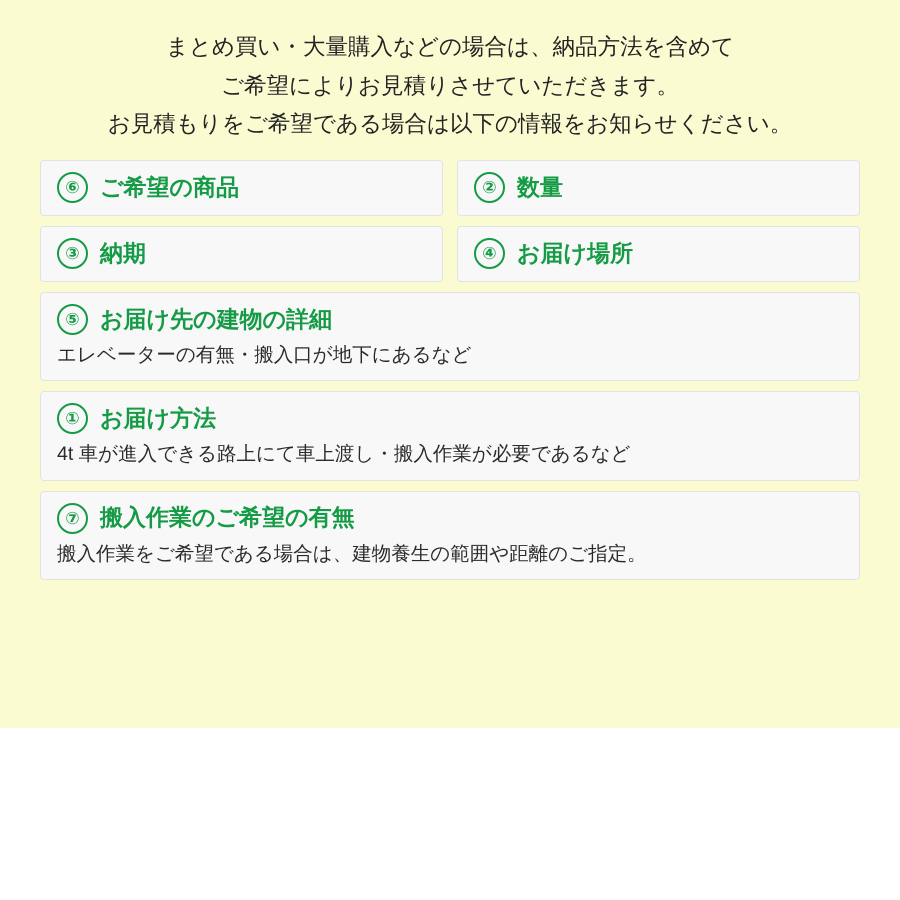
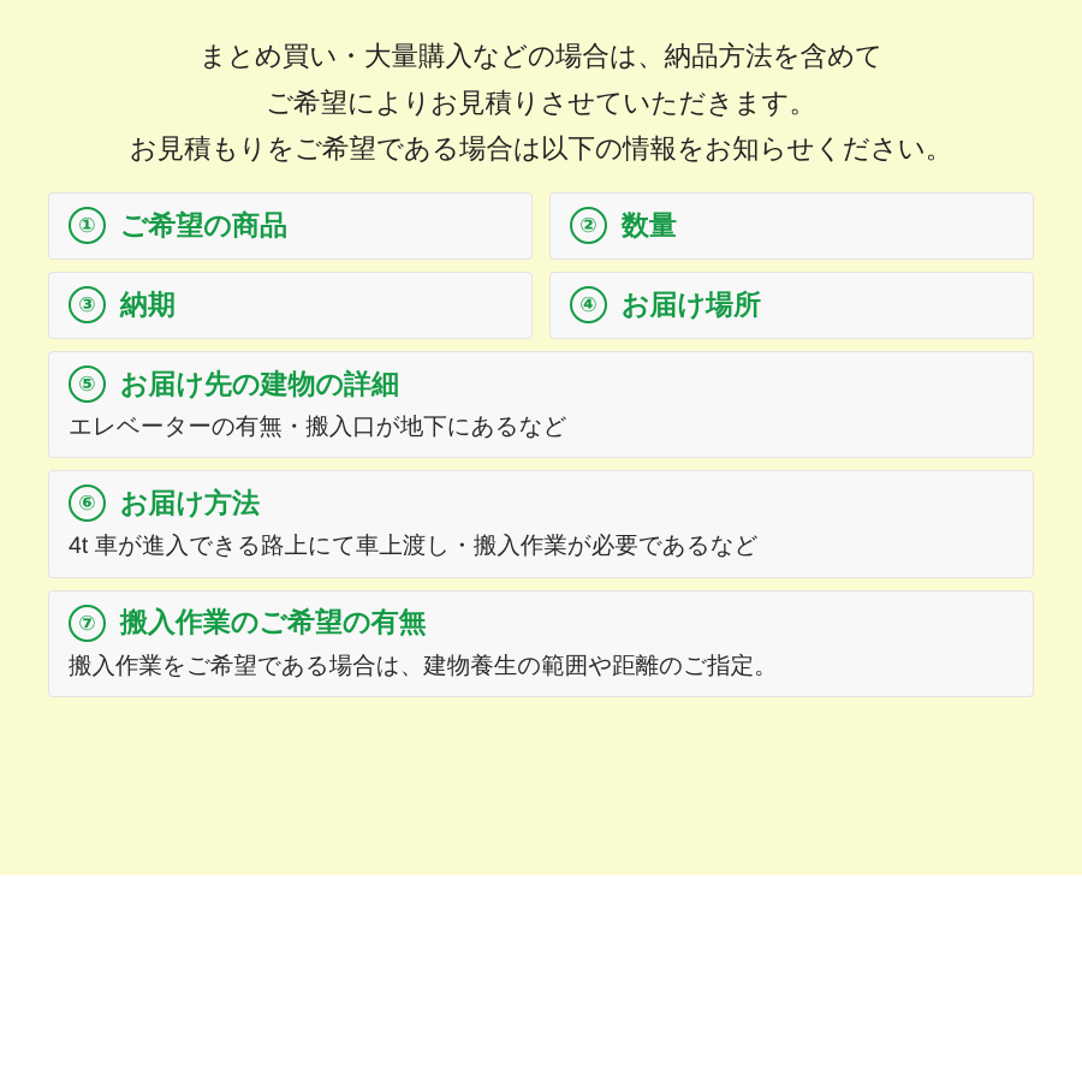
  まとめ買い・大量購入などの場合は、納品方法を含めて
  ご希望によりお見積りさせていただきます。
  お見積もりをご希望である場合は以下の情報をお知らせください。
- ⑥
+ ①
  ご希望の商品
  ②
  数量
  ③
  納期
  ④
  お届け場所
  ⑤
  お届け先の建物の詳細
  エレベーターの有無・搬入口が地下にあるなど
- ①
+ ⑥
  お届け方法
  4t 車が進入できる路上にて車上渡し・搬入作業が必要であるなど
  ⑦
  搬入作業のご希望の有無
  搬入作業をご希望である場合は、建物養生の範囲や距離のご指定。
